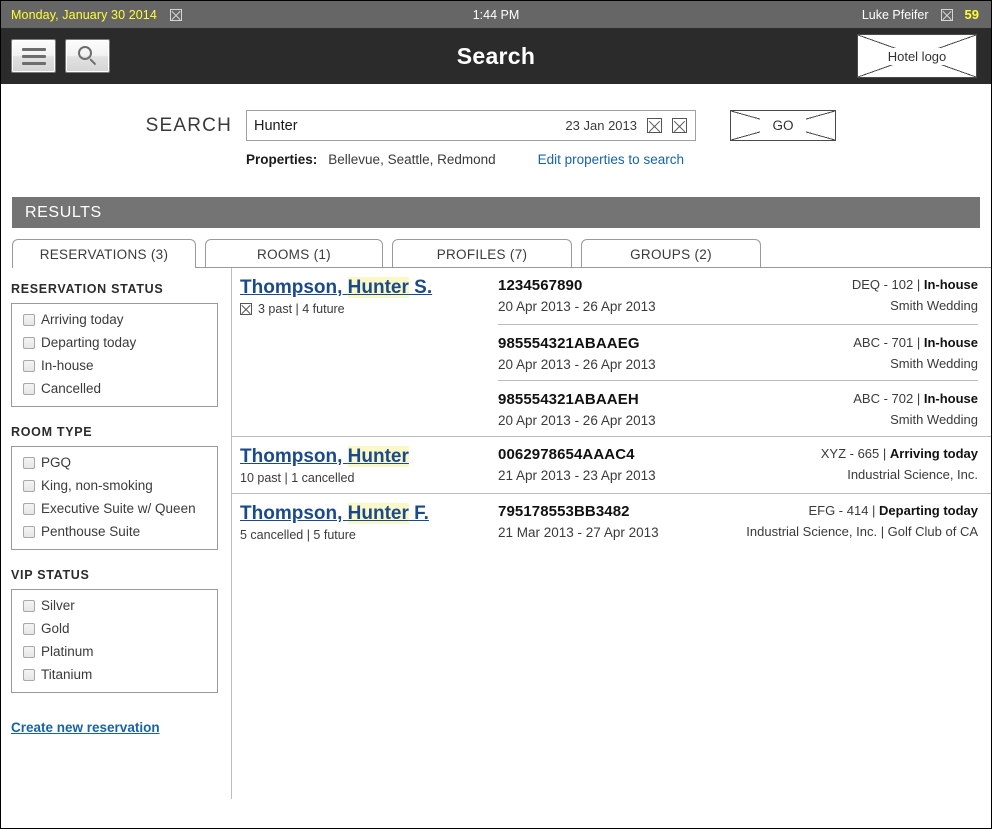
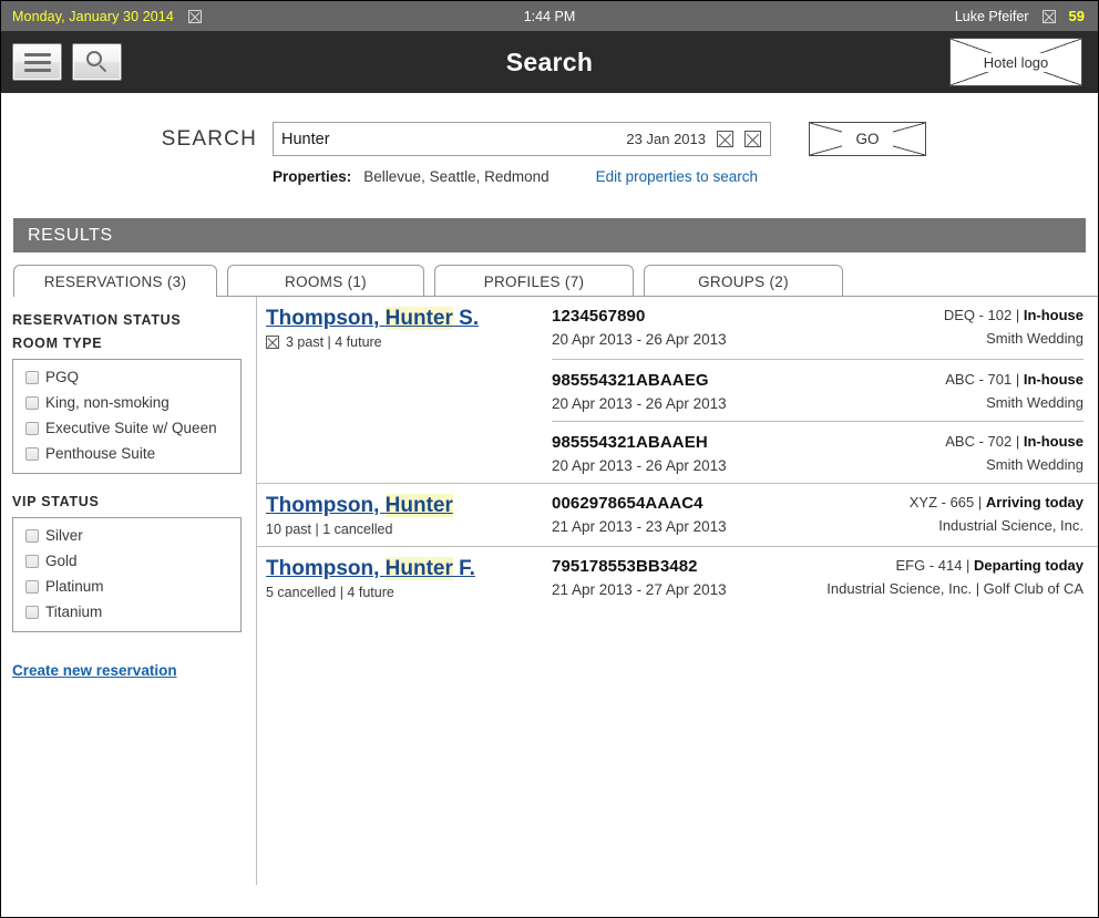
  Monday, January 30 2014
  1:44 PM
  Luke Pfeifer
  59
  Search
  Hotel logo
  SEARCH
  Hunter
  23 Jan 2013
  GO
  Properties:
  Bellevue, Seattle, Redmond
  Edit properties to search
  RESULTS
  RESERVATIONS (3)
  ROOMS (1)
  PROFILES (7)
  GROUPS (2)
  RESERVATION STATUS
- Arriving today
- Departing today
- In-house
- Cancelled
  ROOM TYPE
  PGQ
  King, non-smoking
  Executive Suite w/ Queen
  Penthouse Suite
  VIP STATUS
  Silver
  Gold
  Platinum
  Titanium
  Create new reservation
  Thompson, Hunter S.
  3 past | 4 future
  1234567890
  20 Apr 2013 - 26 Apr 2013
  DEQ - 102 | In-house
  Smith Wedding
  985554321ABAAEG
  20 Apr 2013 - 26 Apr 2013
  ABC - 701 | In-house
  Smith Wedding
  985554321ABAAEH
  20 Apr 2013 - 26 Apr 2013
  ABC - 702 | In-house
  Smith Wedding
  Thompson, Hunter
  10 past | 1 cancelled
  0062978654AAAC4
  21 Apr 2013 - 23 Apr 2013
  XYZ - 665 | Arriving today
  Industrial Science, Inc.
  Thompson, Hunter F.
- 5 cancelled | 5 future
+ 5 cancelled | 4 future
  795178553BB3482
- 21 Mar 2013 - 27 Apr 2013
+ 21 Apr 2013 - 27 Apr 2013
  EFG - 414 | Departing today
  Industrial Science, Inc. | Golf Club of CA
